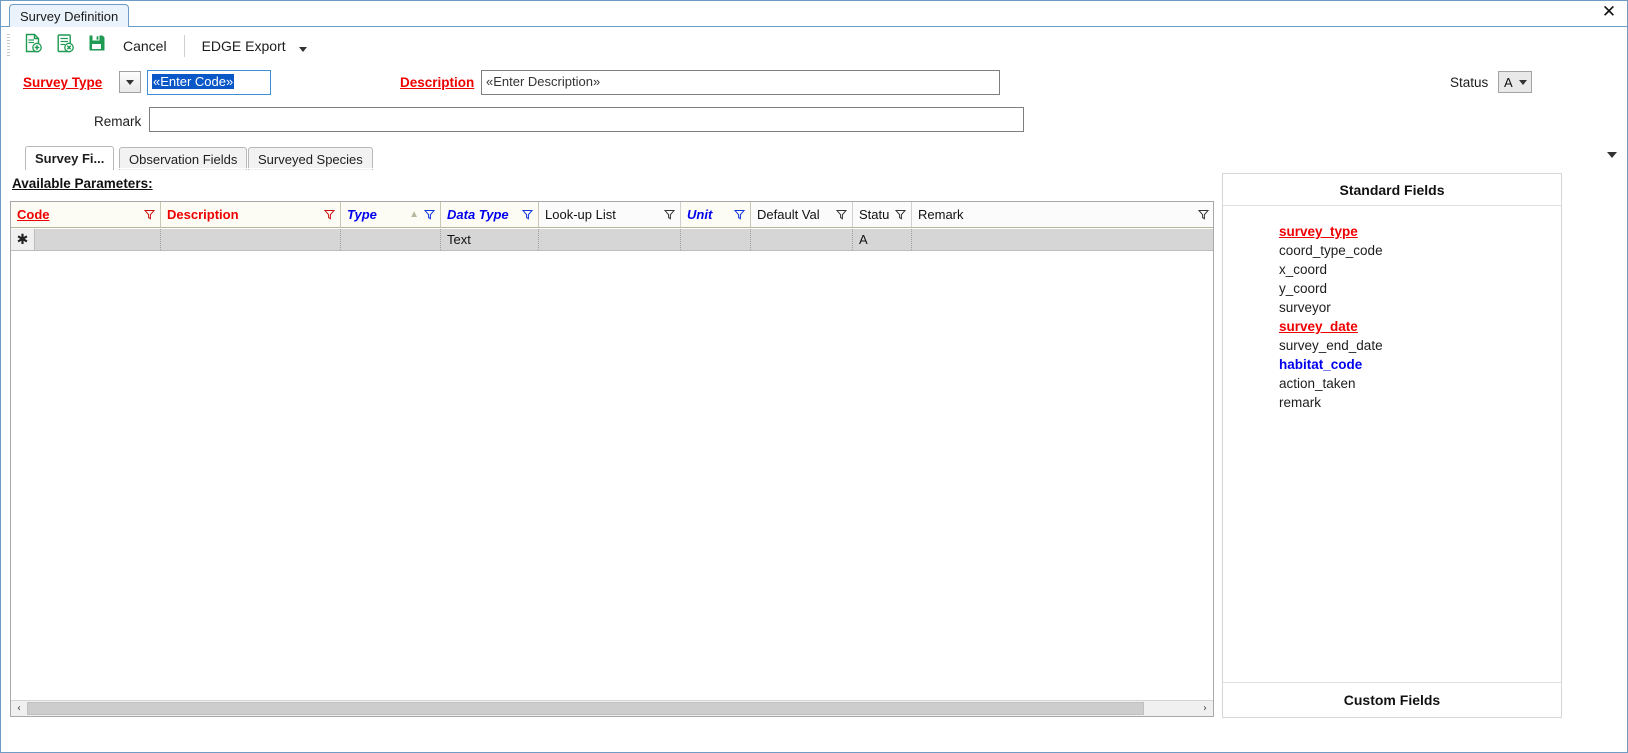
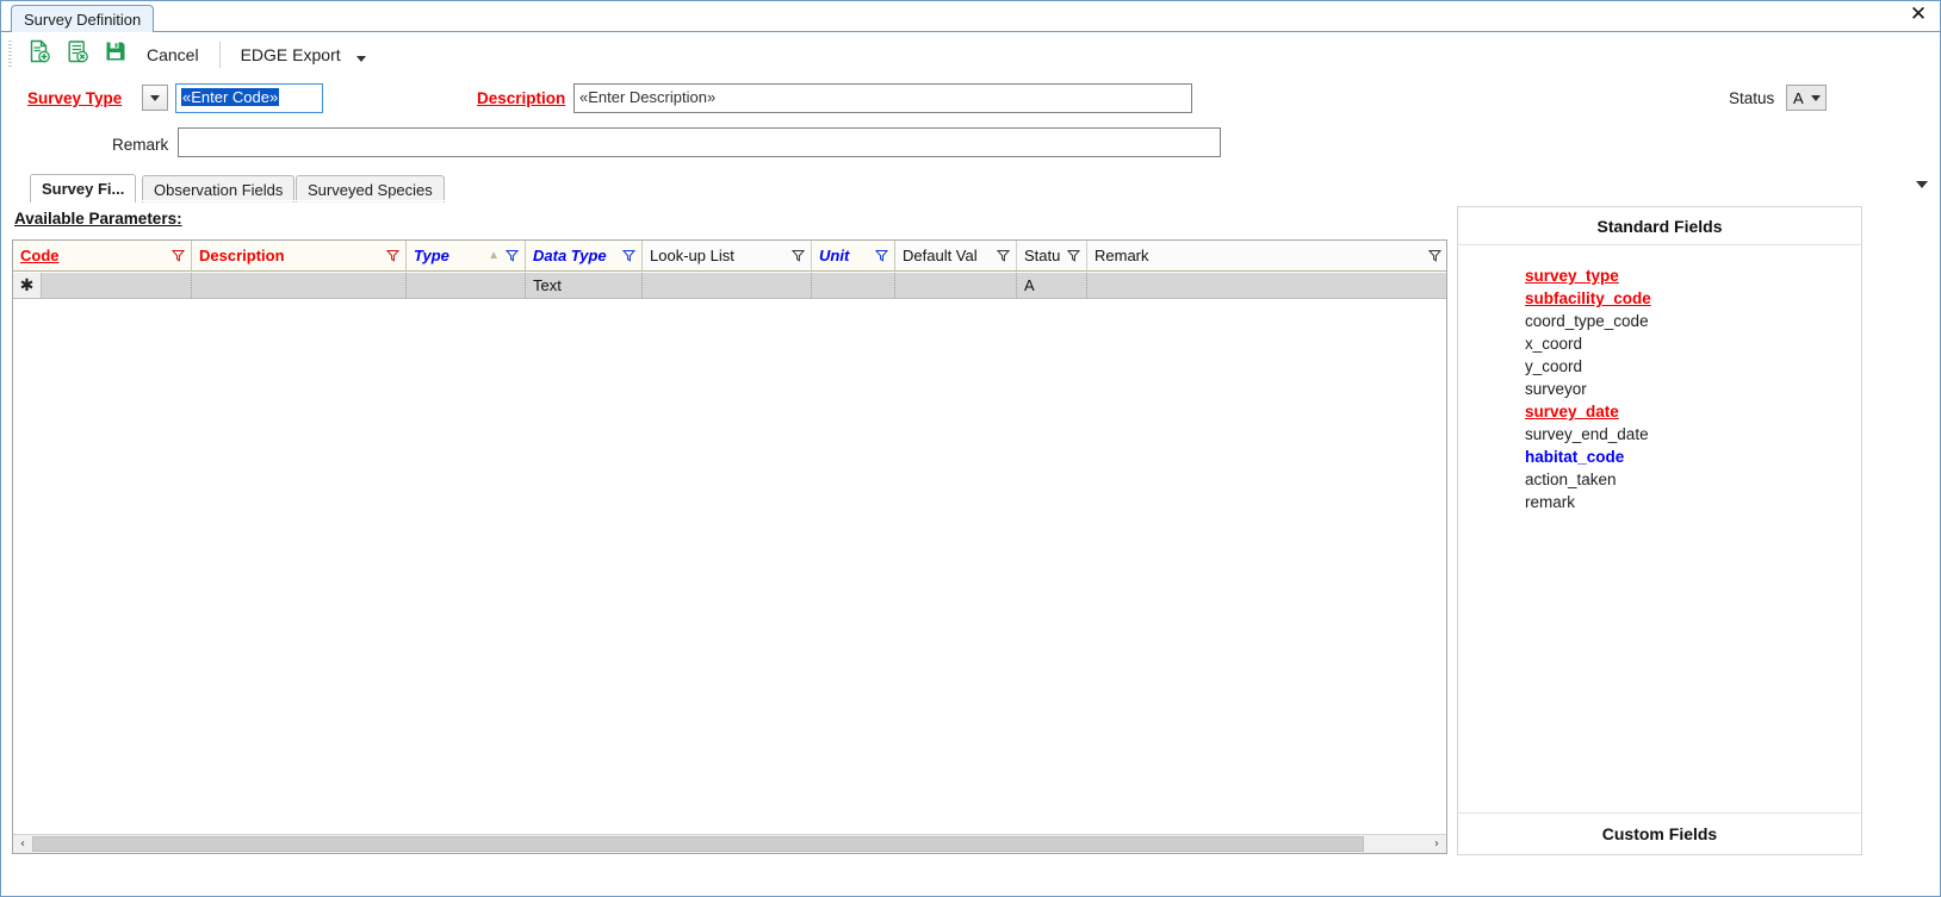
  Survey Definition
  ✕
  Cancel
  EDGE Export
  Survey Type
  «Enter Code»
  Description
  «Enter Description»
  Remark
  Status
  A
  Survey Fi...
  Observation Fields
  Surveyed Species
  Available Parameters:
  Code
  Description
  Type
  ▲
  Data Type
  Look-up List
  Unit
  Default Val
  Statu
  Remark
  ✱
  Text
  A
  ‹
  ›
  Standard Fields
  survey_type
+ subfacility_code
  coord_type_code
  x_coord
  y_coord
  surveyor
  survey_date
  survey_end_date
  habitat_code
  action_taken
  remark
  Custom Fields
